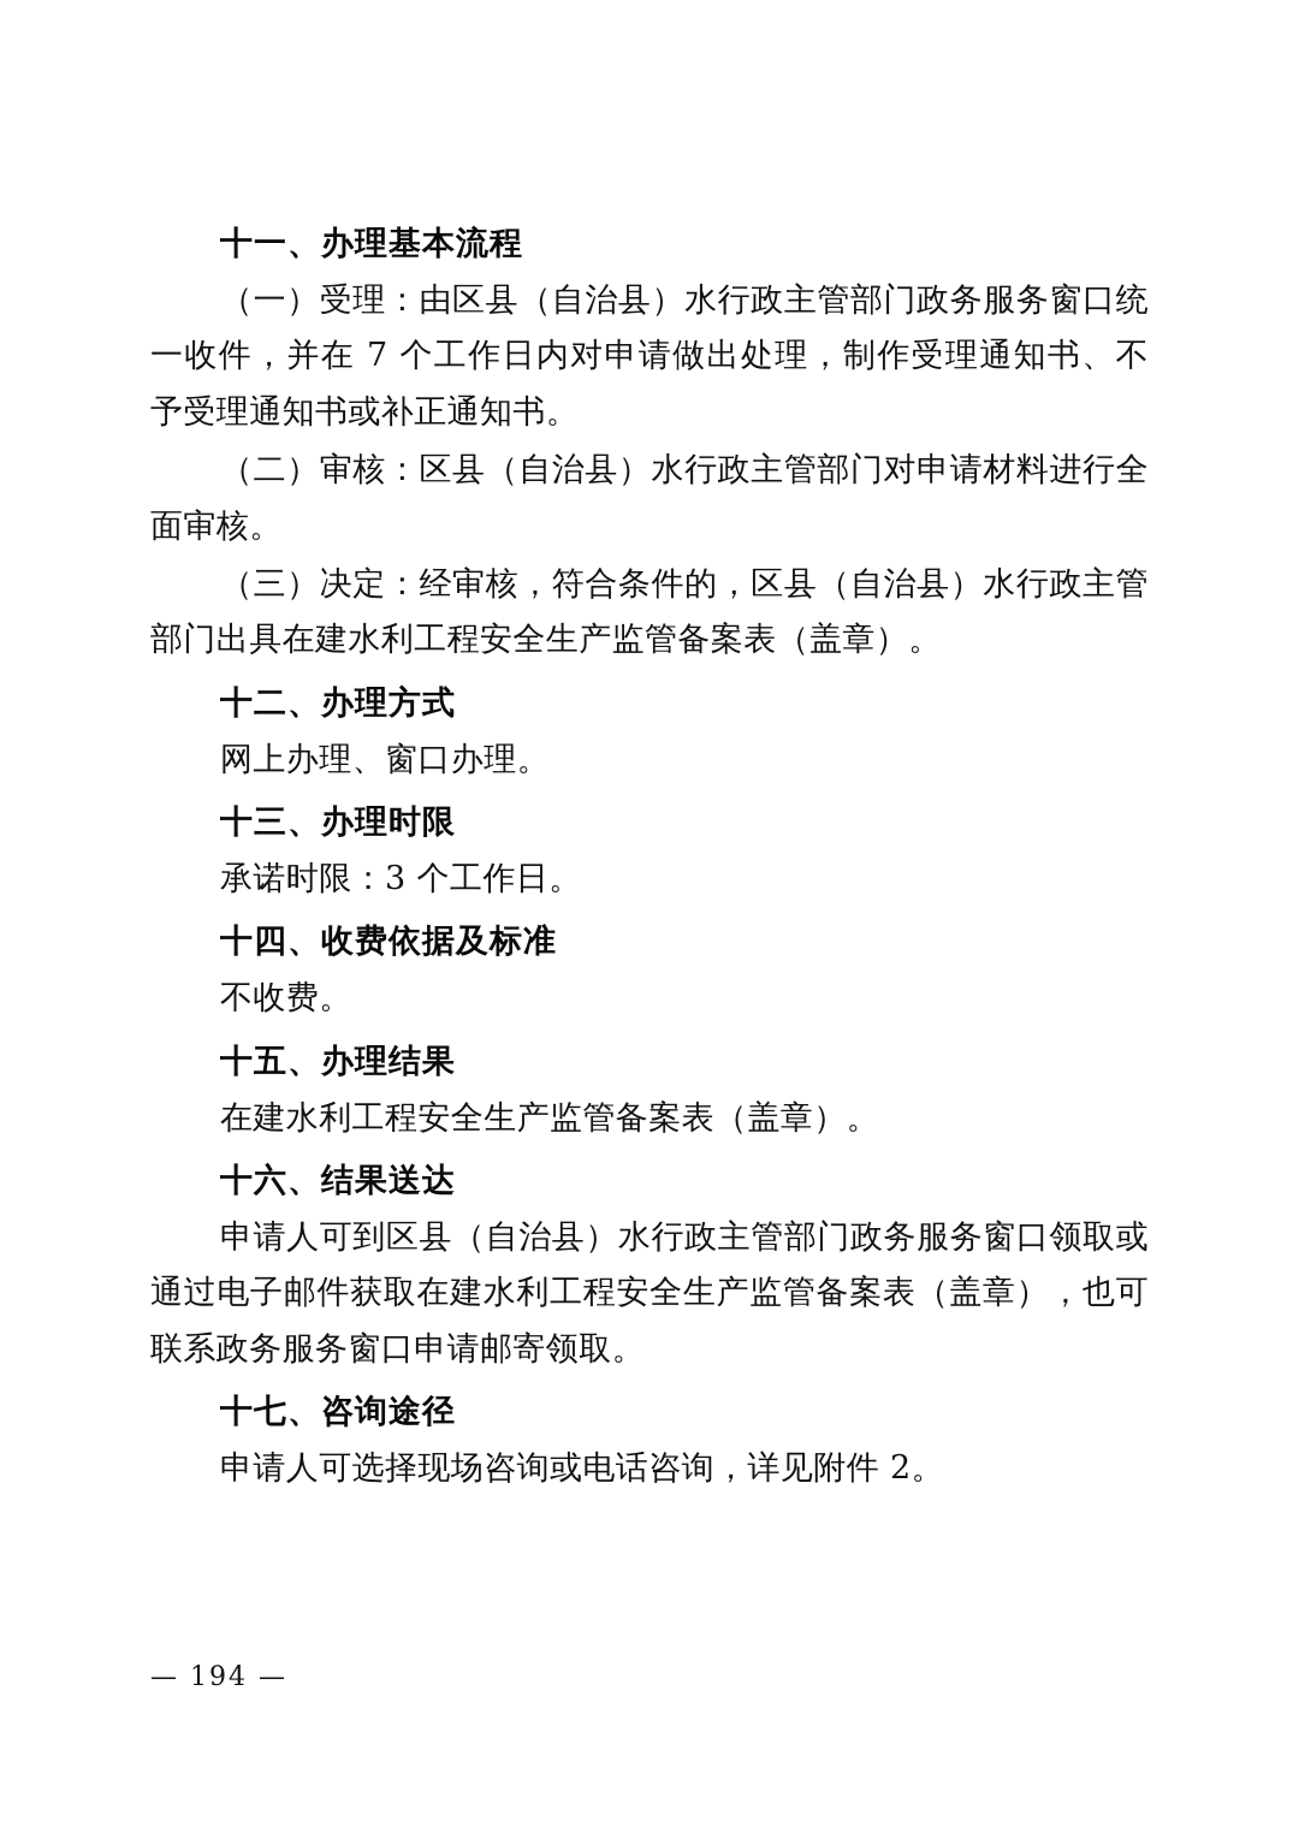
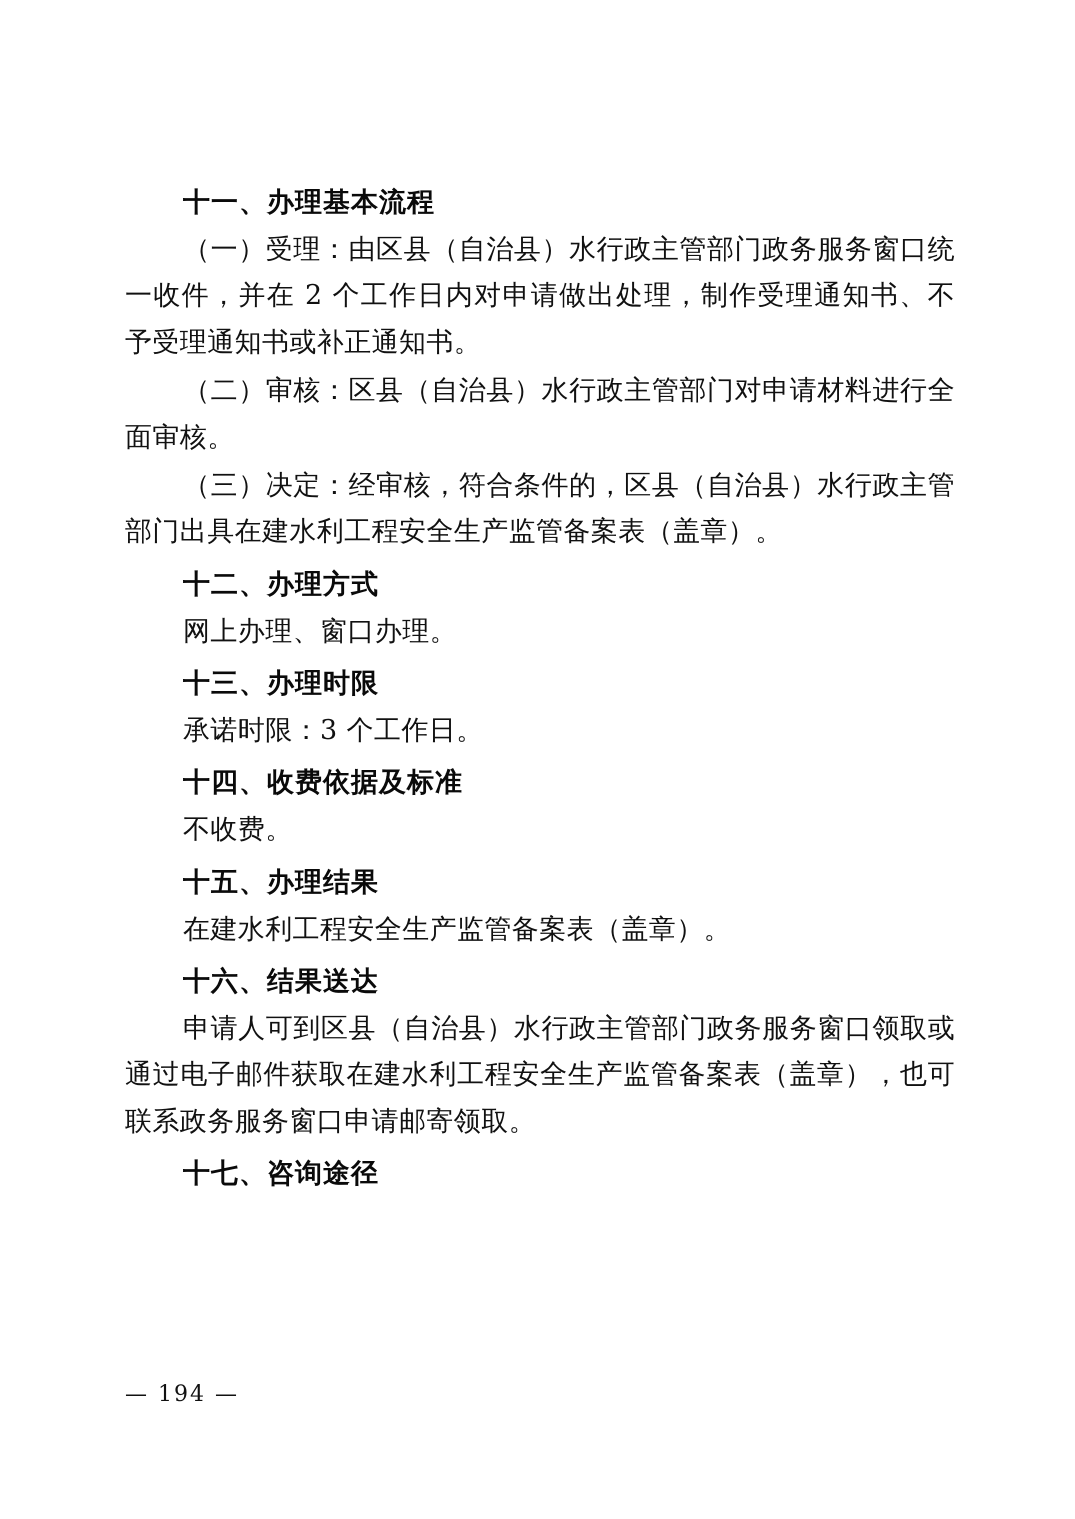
  十一、办理基本流程
- （一）受理：由区县（自治县）水行政主管部门政务服务窗口统一收件，并在 7 个工作日内对申请做出处理，制作受理通知书、不予受理通知书或补正通知书。
+ （一）受理：由区县（自治县）水行政主管部门政务服务窗口统一收件，并在 2 个工作日内对申请做出处理，制作受理通知书、不予受理通知书或补正通知书。
  （二）审核：区县（自治县）水行政主管部门对申请材料进行全面审核。
  （三）决定：经审核，符合条件的，区县（自治县）水行政主管部门出具在建水利工程安全生产监管备案表（盖章）。
  十二、办理方式
  网上办理、窗口办理。
  十三、办理时限
  承诺时限：3 个工作日。
  十四、收费依据及标准
  不收费。
  十五、办理结果
  在建水利工程安全生产监管备案表（盖章）。
  十六、结果送达
  申请人可到区县（自治县）水行政主管部门政务服务窗口领取或通过电子邮件获取在建水利工程安全生产监管备案表（盖章），也可联系政务服务窗口申请邮寄领取。
  十七、咨询途径
- 申请人可选择现场咨询或电话咨询，详见附件 2。
  — 194 —
